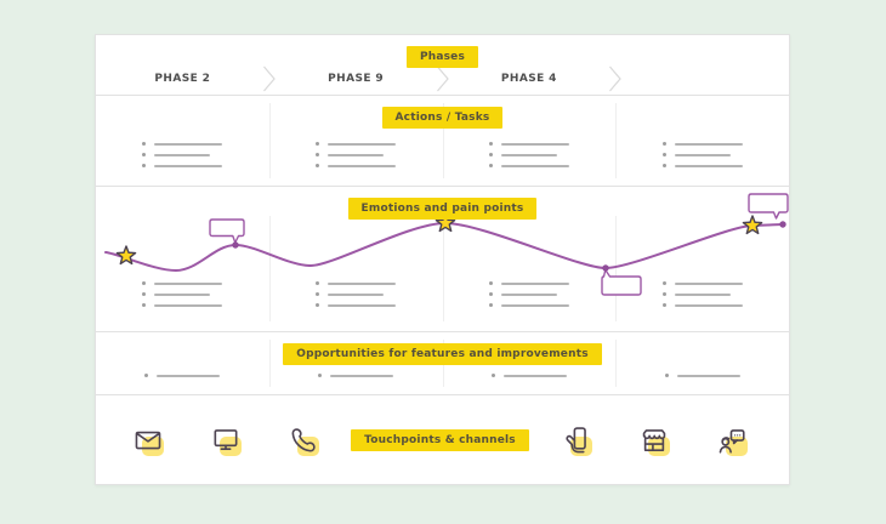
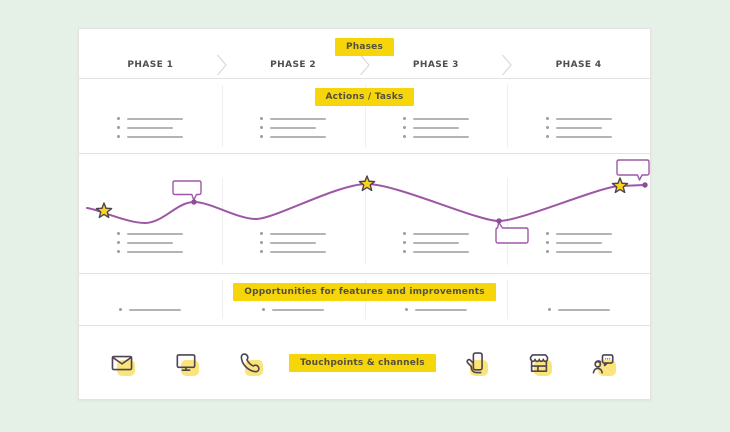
  Phases
+ PHASE 1
  PHASE 2
- PHASE 9
+ PHASE 3
  PHASE 4
  Actions / Tasks
- Emotions and pain points
  Opportunities for features and improvements
  Touchpoints & channels
